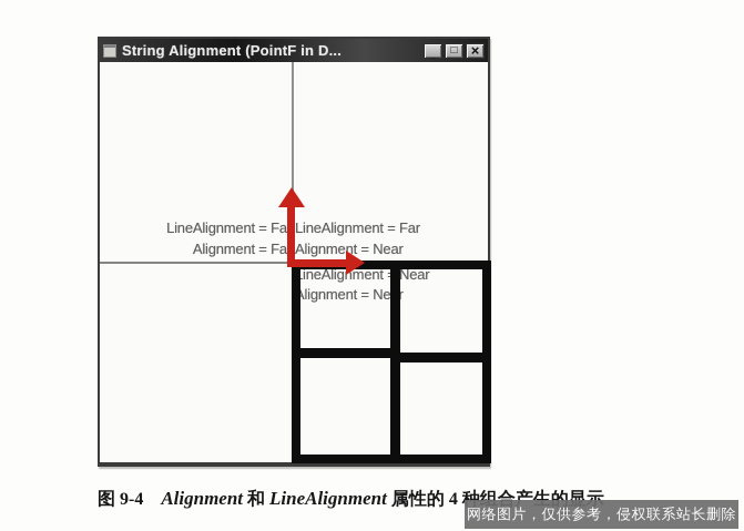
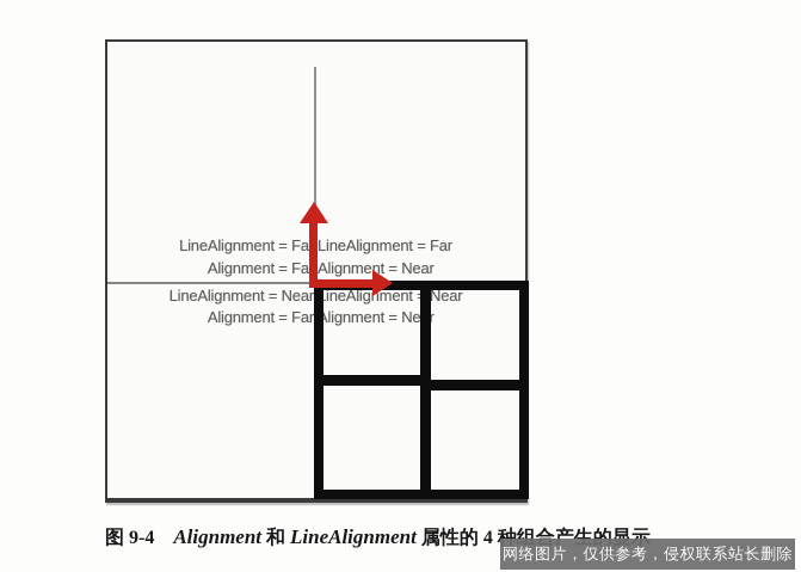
- String Alignment (PointF in D...
- _
- □
- ×
  LineAlignment = Fa
  Alignment = Fa
+ LineAlignment = Near
+ Alignment = Far
  LineAlignment = Far
  Alignment = Near
  LineAlignment Near
  Alignment = Ner
  图 9-4 Alignment 和 LineAlignment 属性的 4
  网络图片，仅供参考，侵权联系站长删除
